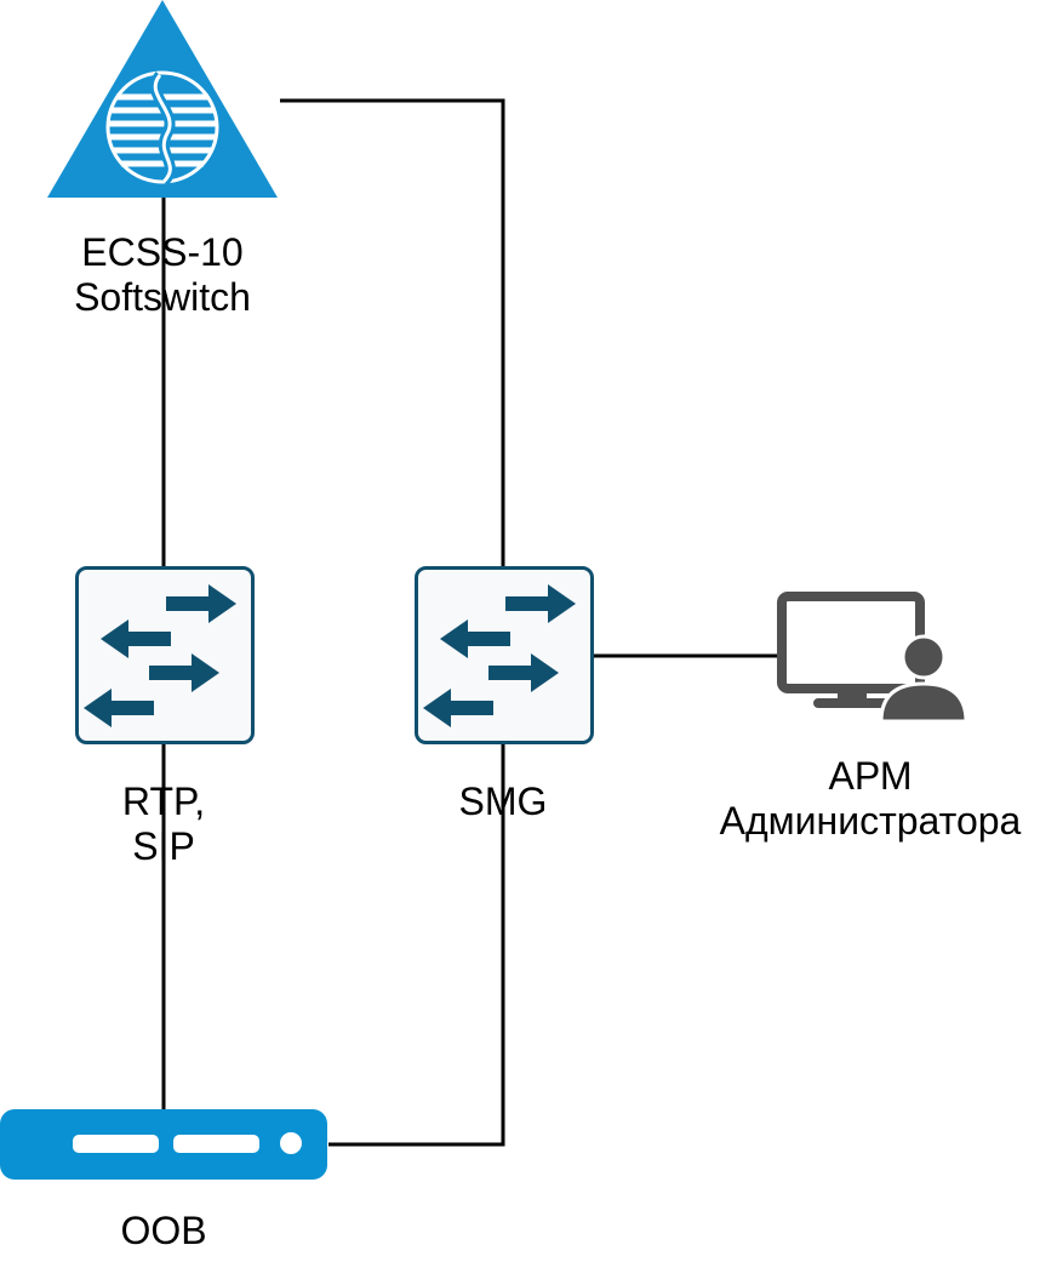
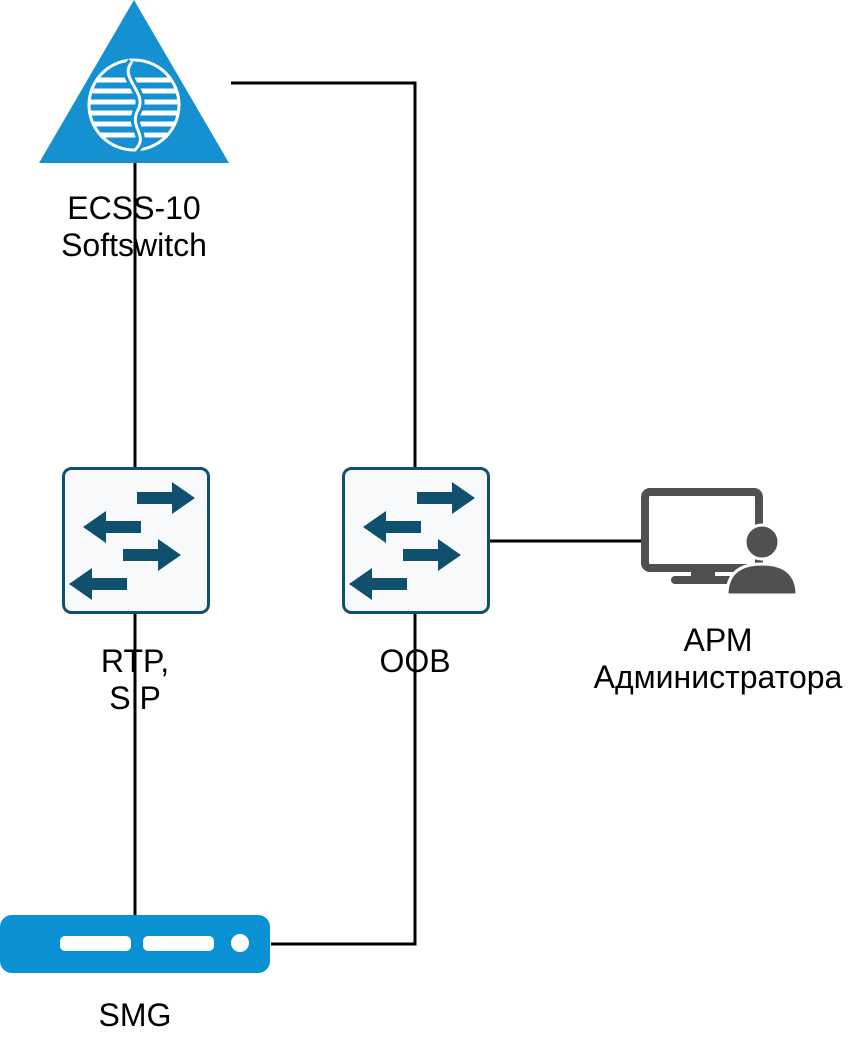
  ECSS-10
  Softswitch
  RTP,
  SIP
- SMG
+ OOB
  АРМ
  Администратора
- OOB
+ SMG
